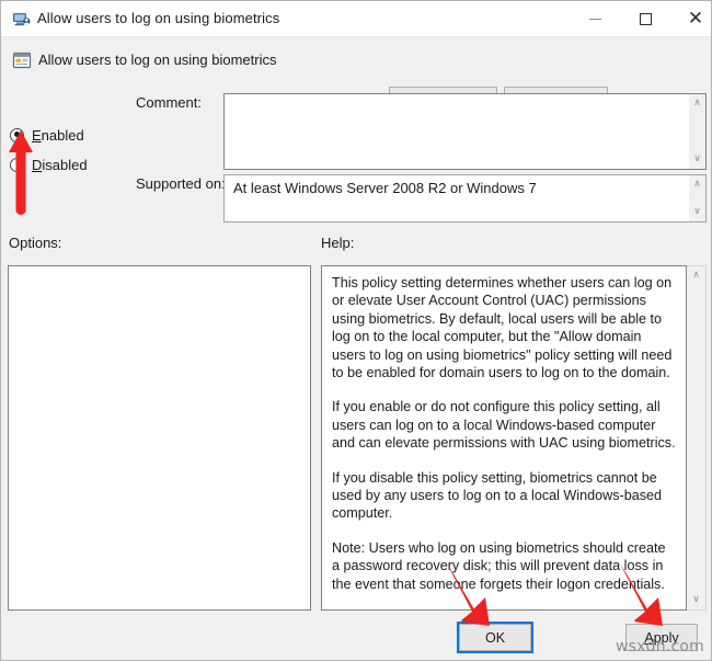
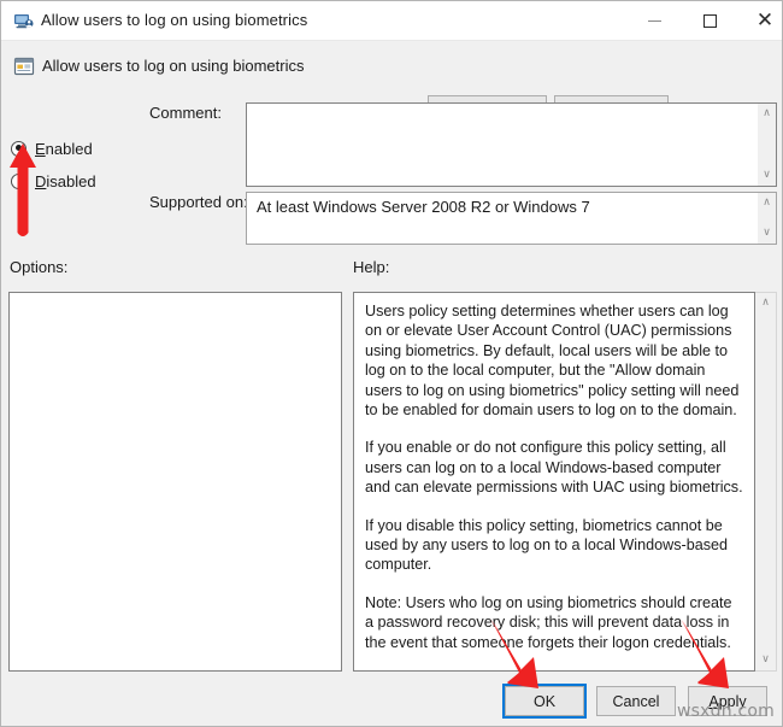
  Allow users to log on using biometrics
  ✕
  Allow users to log on using biometrics
  Enabled
  Disabled
  Comment:
  ∧
  ∨
  Supported on
  At least Windows Server 2008 R2 or Windows 7
  ∧
  ∨
  Options:
  Help:
- This policy setting determines whether users can log on or elevate User Account Control (UAC) permissions using biometrics. By default, local users will be able to log on to the local computer, but the "Allow domain users to log on using biometrics" policy setting will need to be enabled for domain users to log on to the domain.
+ Users policy setting determines whether users can log on or elevate User Account Control (UAC) permissions using biometrics. By default, local users will be able to log on to the local computer, but the "Allow domain users to log on using biometrics" policy setting will need to be enabled for domain users to log on to the domain.
  If you enable or do not configure this policy setting, all users can log on to a local Windows-based computer and can elevate permissions with UAC using biometrics.
  If you disable this policy setting, biometrics cannot be used by any users to log on to a local Windows-based computer.
  Note: Users who log on using biometrics should create a password recovery disk; this will prevent data loss in the event that someone forgets their logon credentials.
  ∧
  ∨
  OK
+ Cancel
  Apply
  wsxdn.com
